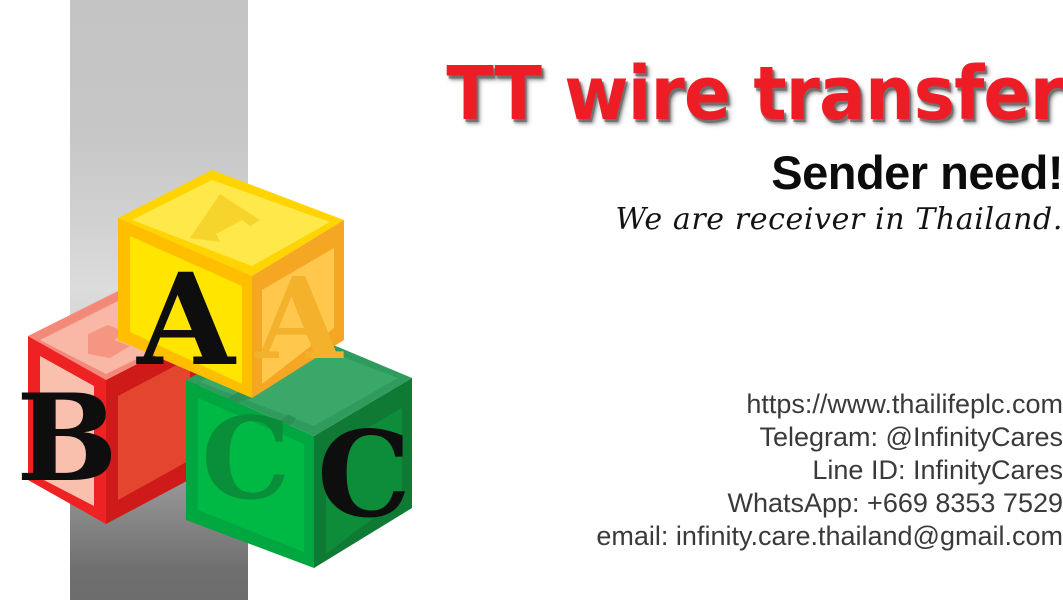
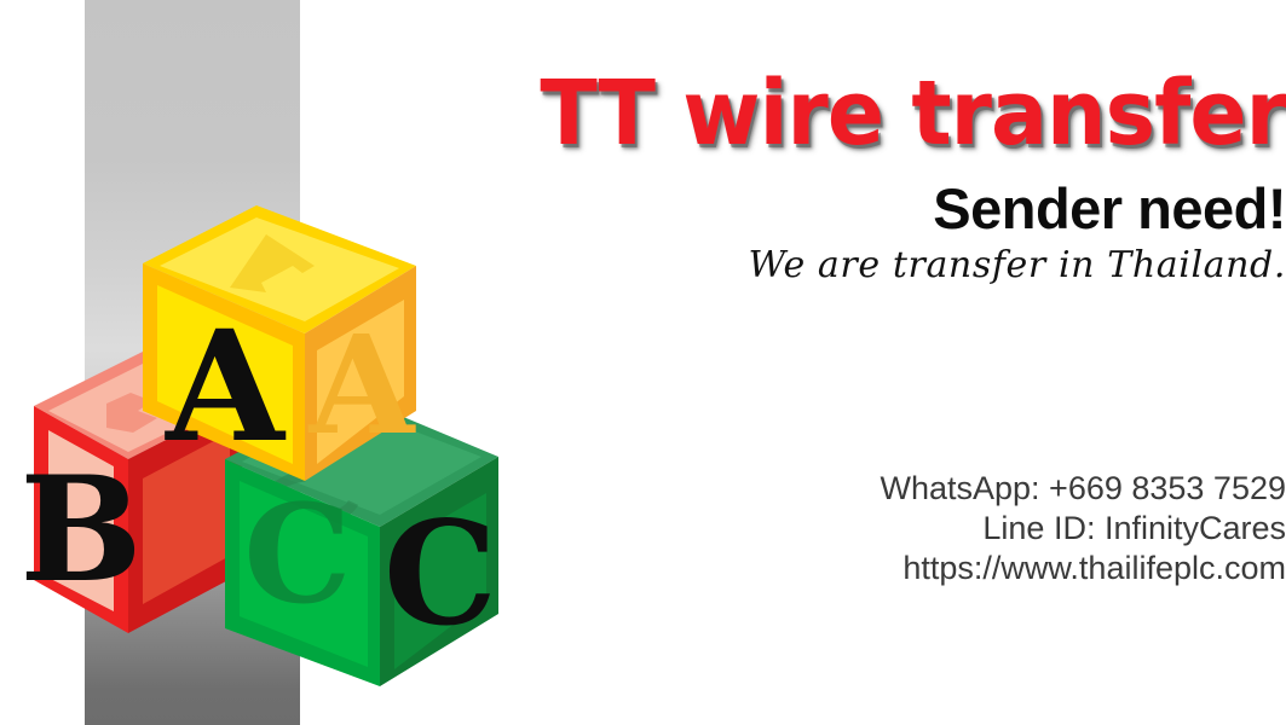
  B
  C
  C
  A
  A
  TT wire transfer
  Sender need!
- We are receiver in Thailand.
+ We are transfer in Thailand.
- https://www.thailifeplc.com
+ WhatsApp: +669 8353 7529
- Telegram: @InfinityCares
  Line ID: InfinityCares
- WhatsApp: +669 8353 7529
+ https://www.thailifeplc.com
- email: infinity.care.thailand@gmail.com
